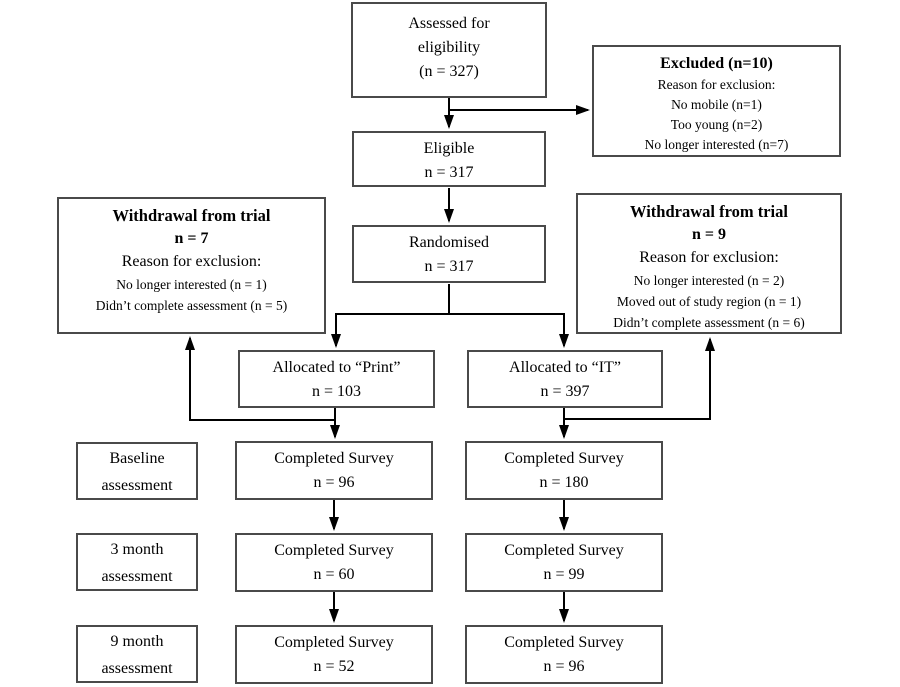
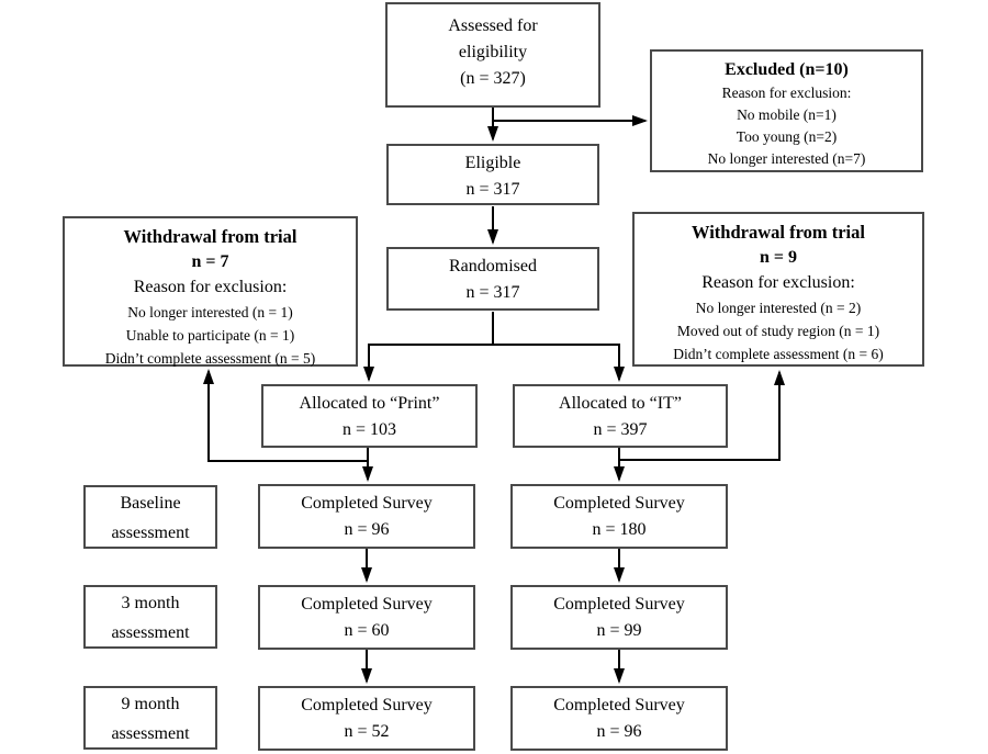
  Assessed for
  eligibility
  (n = 327)
  Excluded (n=10)
  Reason for exclusion:
  No mobile (n=1)
  Too young (n=2)
  No longer interested (n=7)
  Eligible
  n = 317
  Randomised
  n = 317
  Withdrawal from trial
  n = 7
  Reason for exclusion:
  No longer interested (n = 1)
+ Unable to participate (n = 1)
  Didn’t complete assessment (n = 5)
  Withdrawal from trial
  n = 9
  Reason for exclusion:
  No longer interested (n = 2)
  Moved out of study region (n = 1)
  Didn’t complete assessment (n = 6)
  Allocated to “Print”
  n = 103
  Allocated to “IT”
  n = 397
  Baseline
  assessment
  3 month
  assessment
  9 month
  assessment
  Completed Survey
  n = 96
  Completed Survey
  n = 60
  Completed Survey
  n = 52
  Completed Survey
  n = 180
  Completed Survey
  n = 99
  Completed Survey
  n = 96
